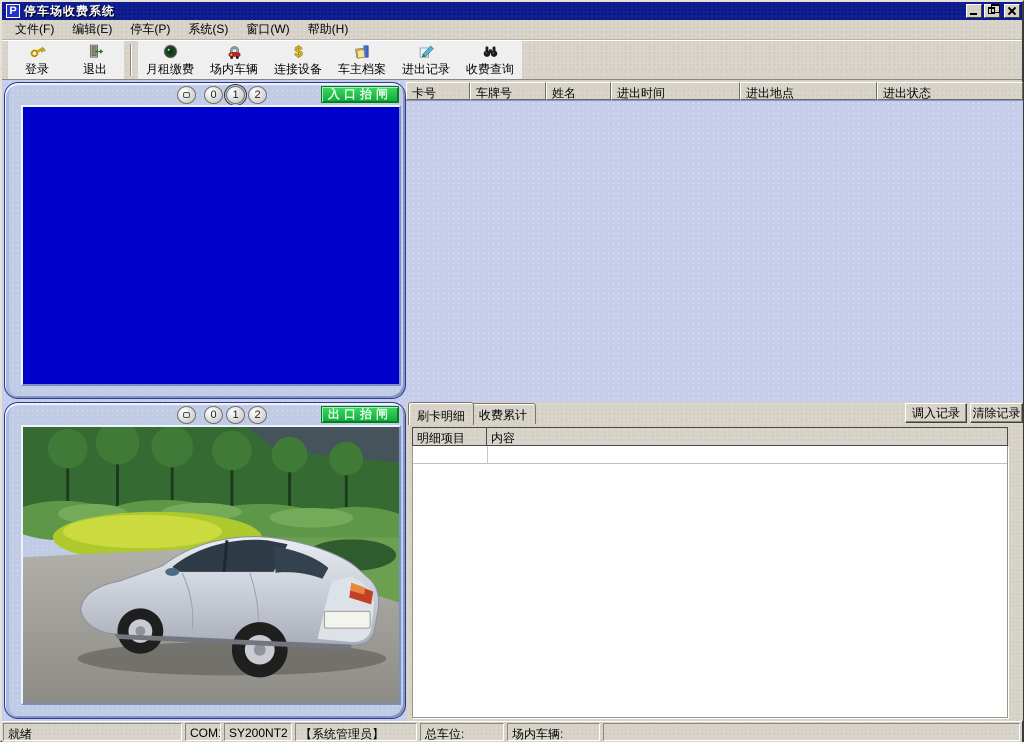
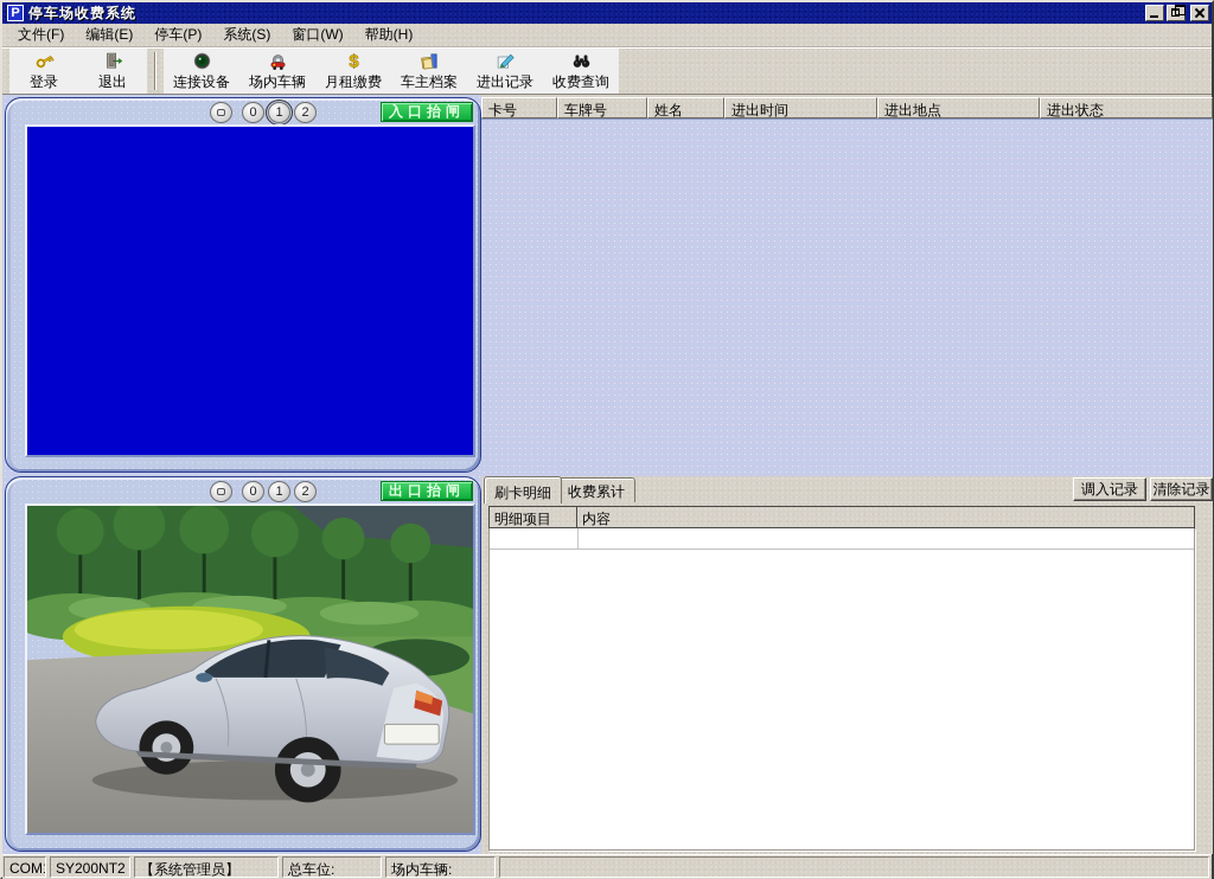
  P
  停车场收费系统
  文件(F)
  编辑(E)
  停车(P)
  系统(S)
  窗口(W)
  帮助(H)
  登录
  退出
- 月租缴费
+ 连接设备
  场内车辆
  $
- 连接设备
+ 月租缴费
  车主档案
  进出记录
  收费查询
  0
  1
  2
  入口抬闸
  0
  1
  2
  出口抬闸
  卡号
  车牌号
  姓名
  进出时间
  进出地点
  进出状态
  刷卡明细
  收费累计
  调入记录
  清除记录
  明细项目
  内容
- 就绪
  COM
  SY200NT2
  【系统管理员】
  总车位:
  场内车辆:
